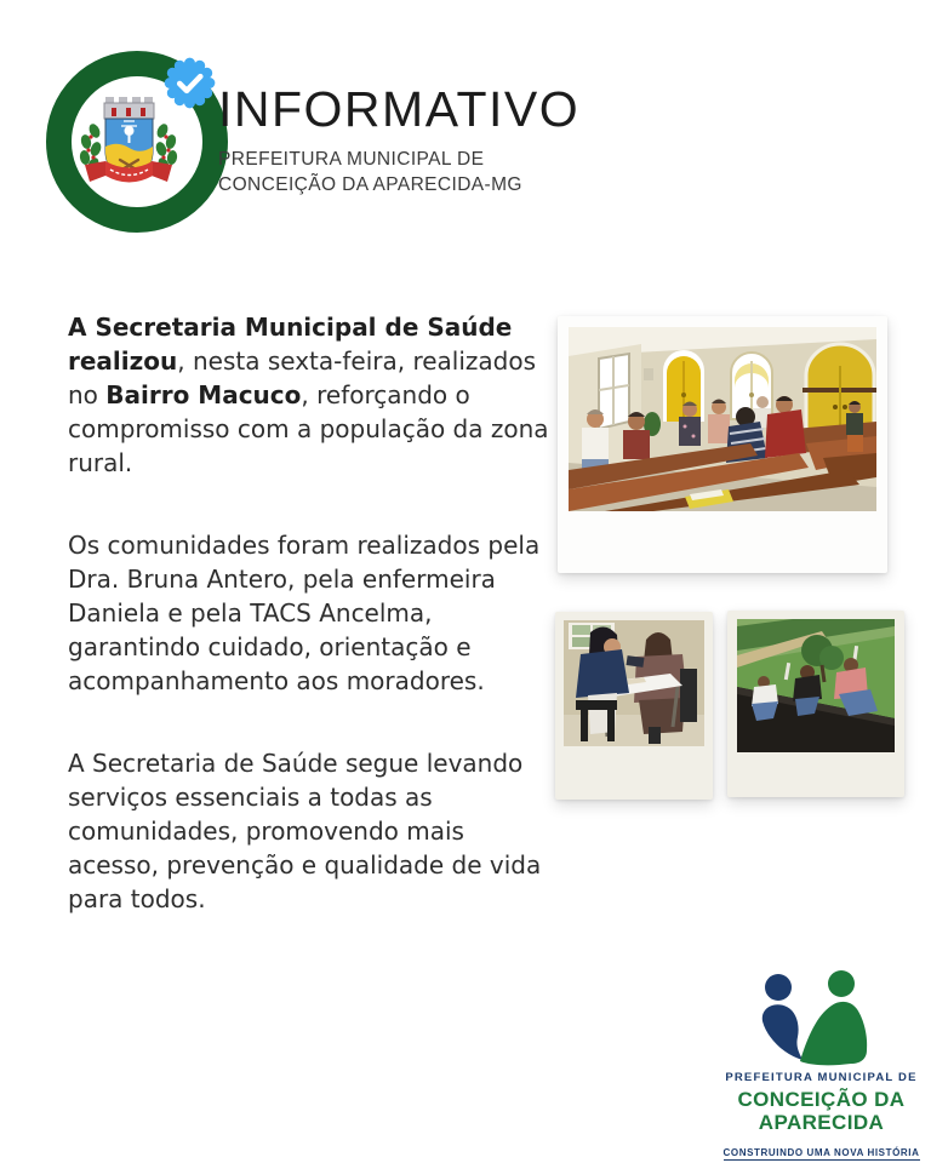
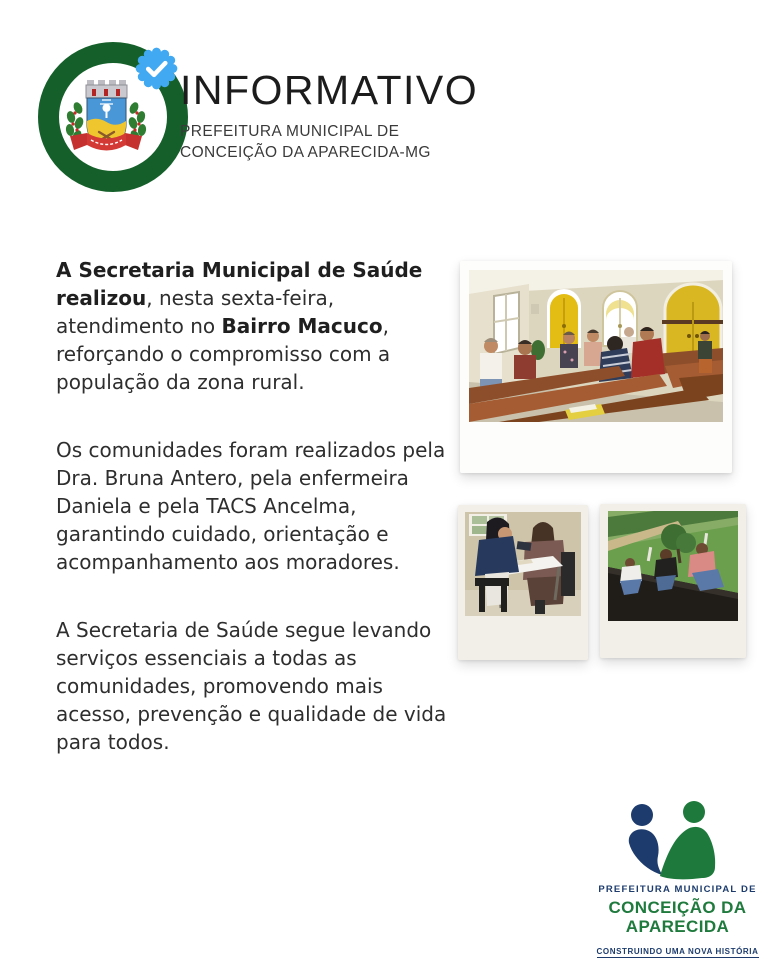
  INFORMATIVO
  PREFEITURA MUNICIPAL DE
  CONCEIÇÃO DA APARECIDA-MG
- A Secretaria Municipal de Saúde realizou, nesta sexta-feira, realizados no Bairro Macuco, reforçando o compromisso com a população da zona rural.
+ A Secretaria Municipal de Saúde realizou, nesta sexta-feira, atendimento no Bairro Macuco, reforçando o compromisso com a população da zona rural.
  Os comunidades foram realizados pela Dra. Bruna Antero, pela enfermeira Daniela e pela TACS Ancelma, garantindo cuidado, orientação e acompanhamento aos moradores.
  A Secretaria de Saúde segue levando serviços essenciais a todas as comunidades, promovendo mais acesso, prevenção e qualidade de vida para todos.
  PREFEITURA MUNICIPAL DE
  CONCEIÇÃO DA
  APARECIDA
  CONSTRUINDO UMA NOVA HISTÓRIA
